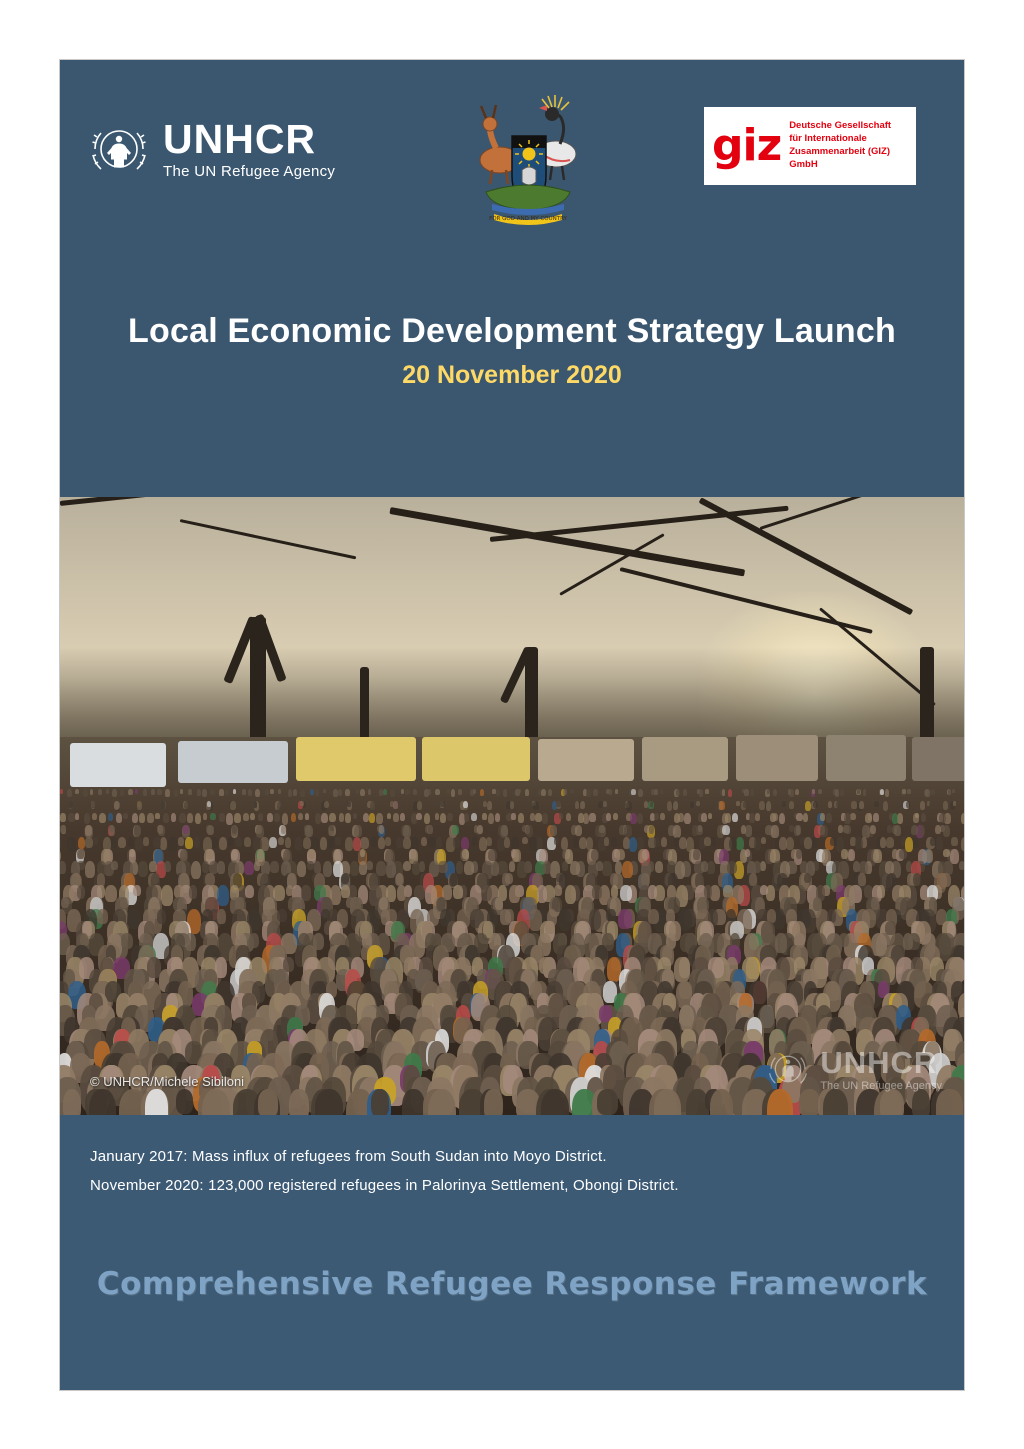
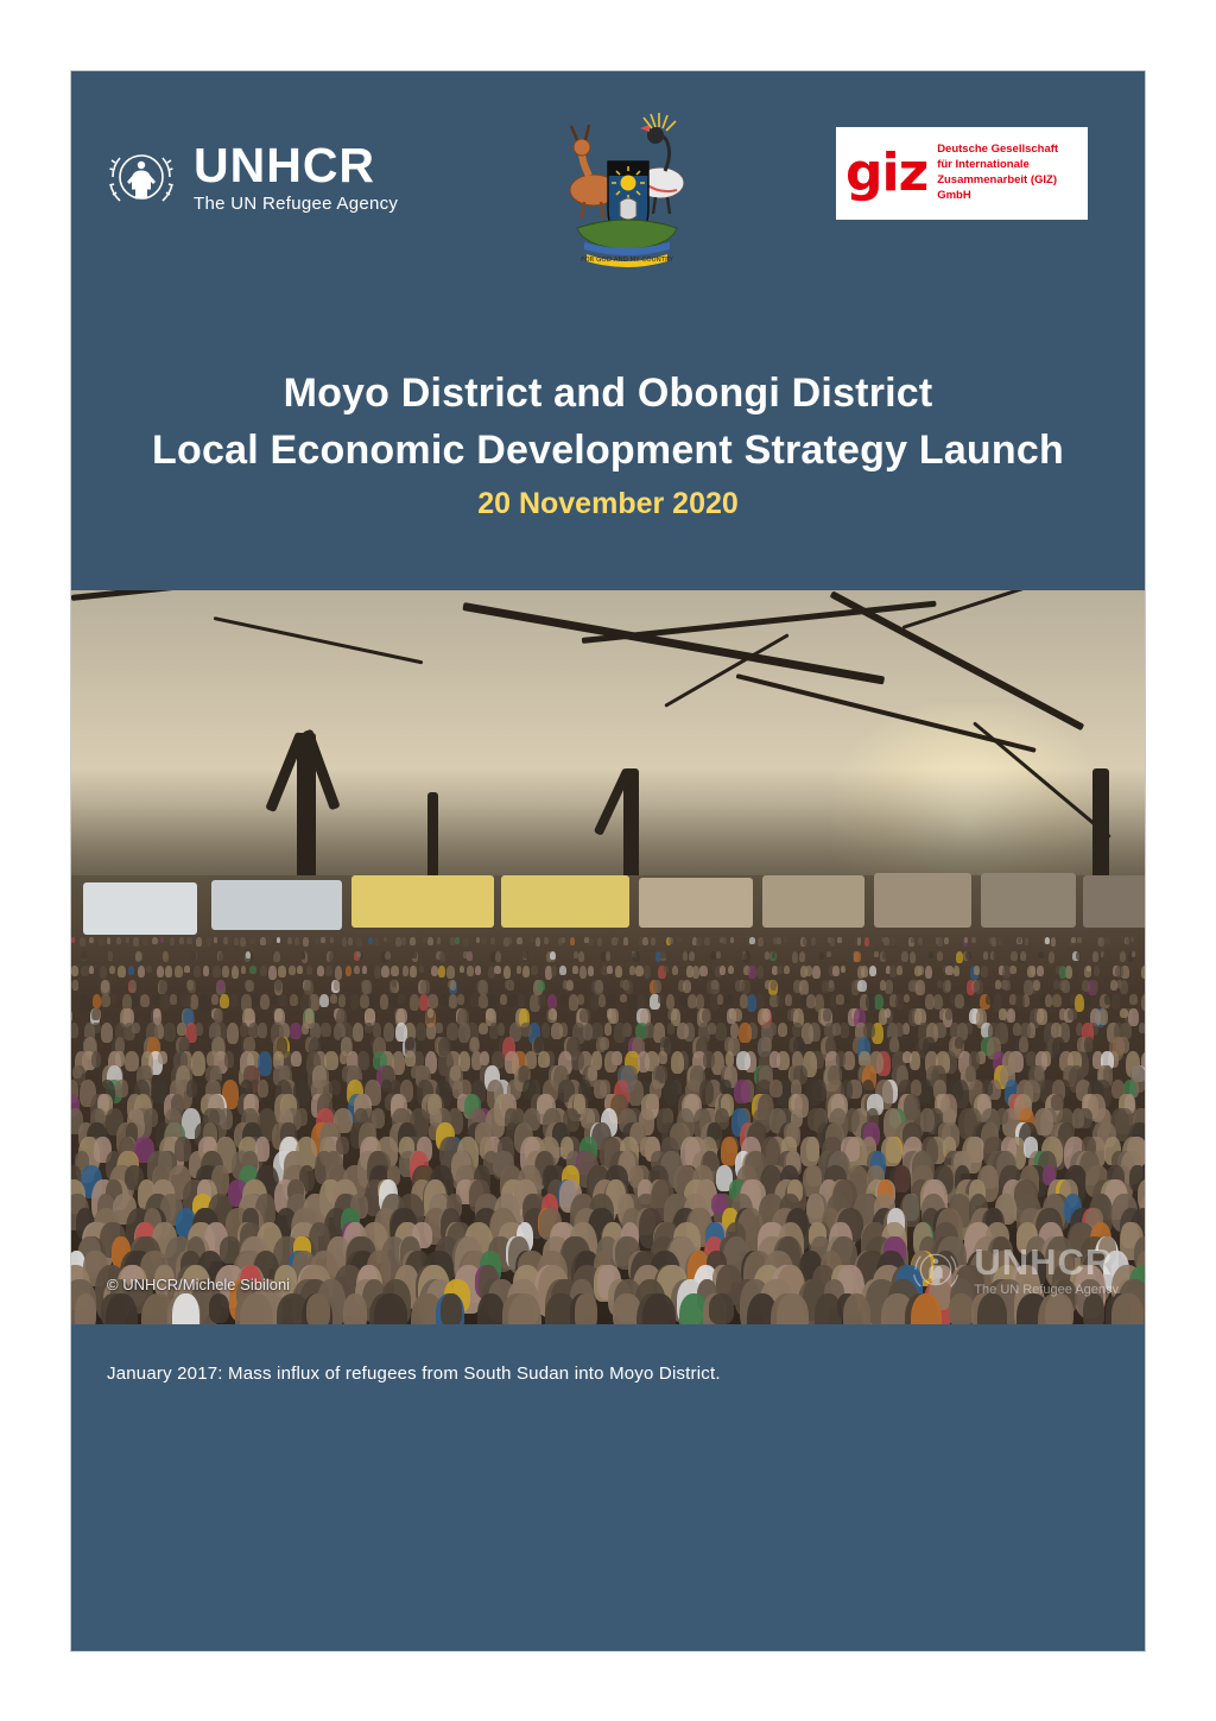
  UNHCR
  The UN Refugee Agency
  giz
  Deutsche Gesellschaft
  für Internationale
  Zusammenarbeit (GIZ) GmbH
+ Moyo District and Obongi District
  Local Economic Development Strategy Launch
  20 November 2020
  © UNHCR/Michele Sibiloni
  UNHCR
  The UN Refugee Agency
  January 2017: Mass influx of refugees from South Sudan into Moyo District.
- November 2020: 123,000 registered refugees in Palorinya Settlement, Obongi District.
- Comprehensive Refugee Response Framework
